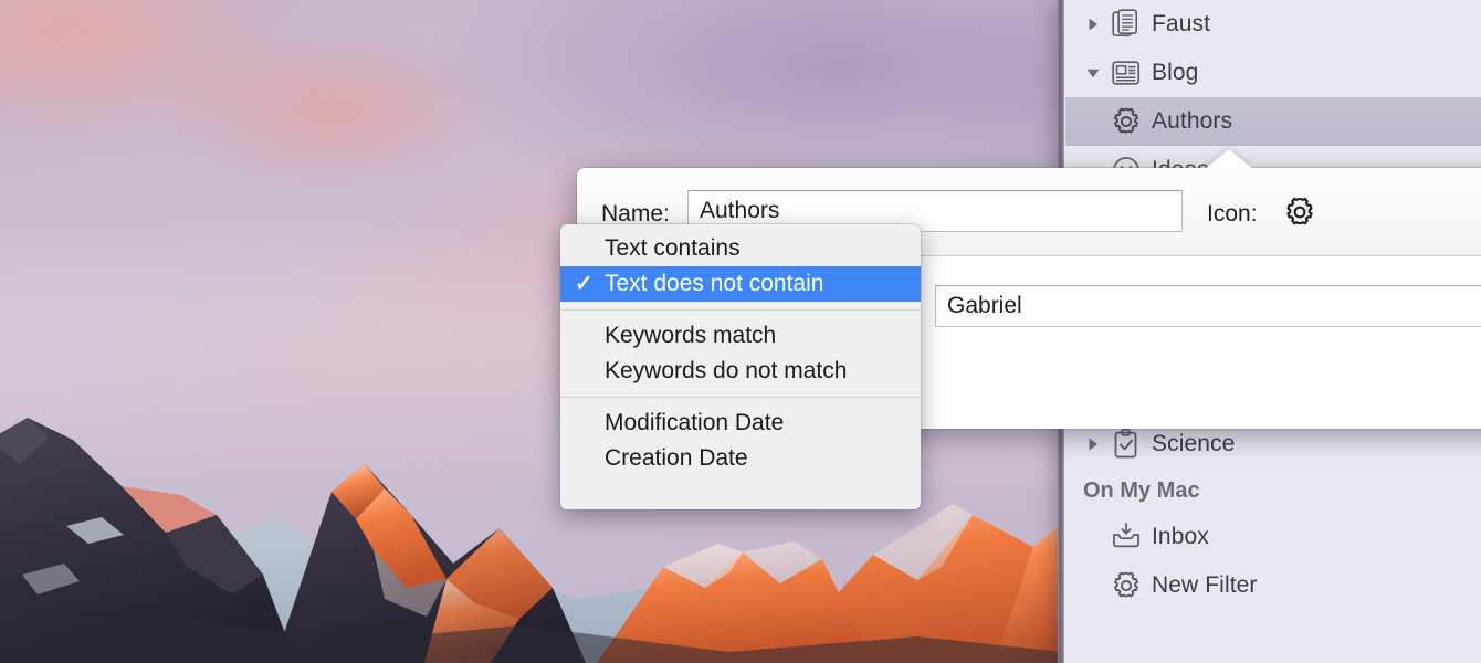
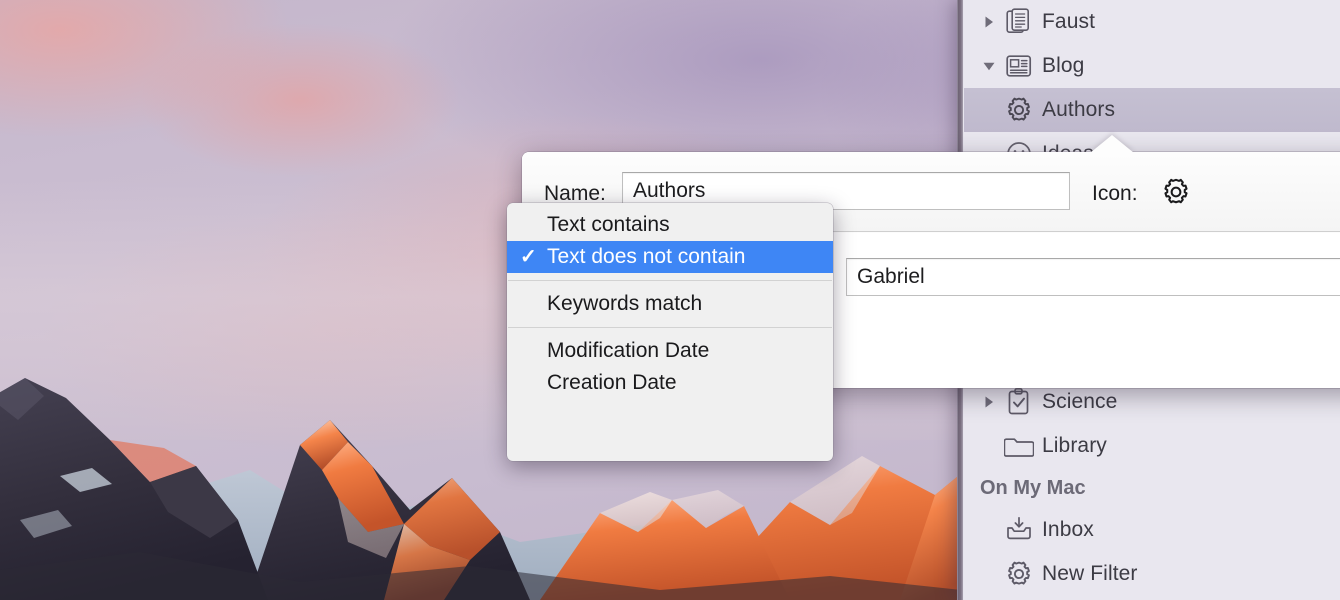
  Faust
  Blog
  Authors
  Science
+ Library
  On My Mac
  Inbox
  New Filter
  Name:
  Authors
  Icon:
  Gabriel
  Text contains
  ✓
  Text does not contain
  Keywords match
- Keywords do not match
  Modification Date
  Creation Date
